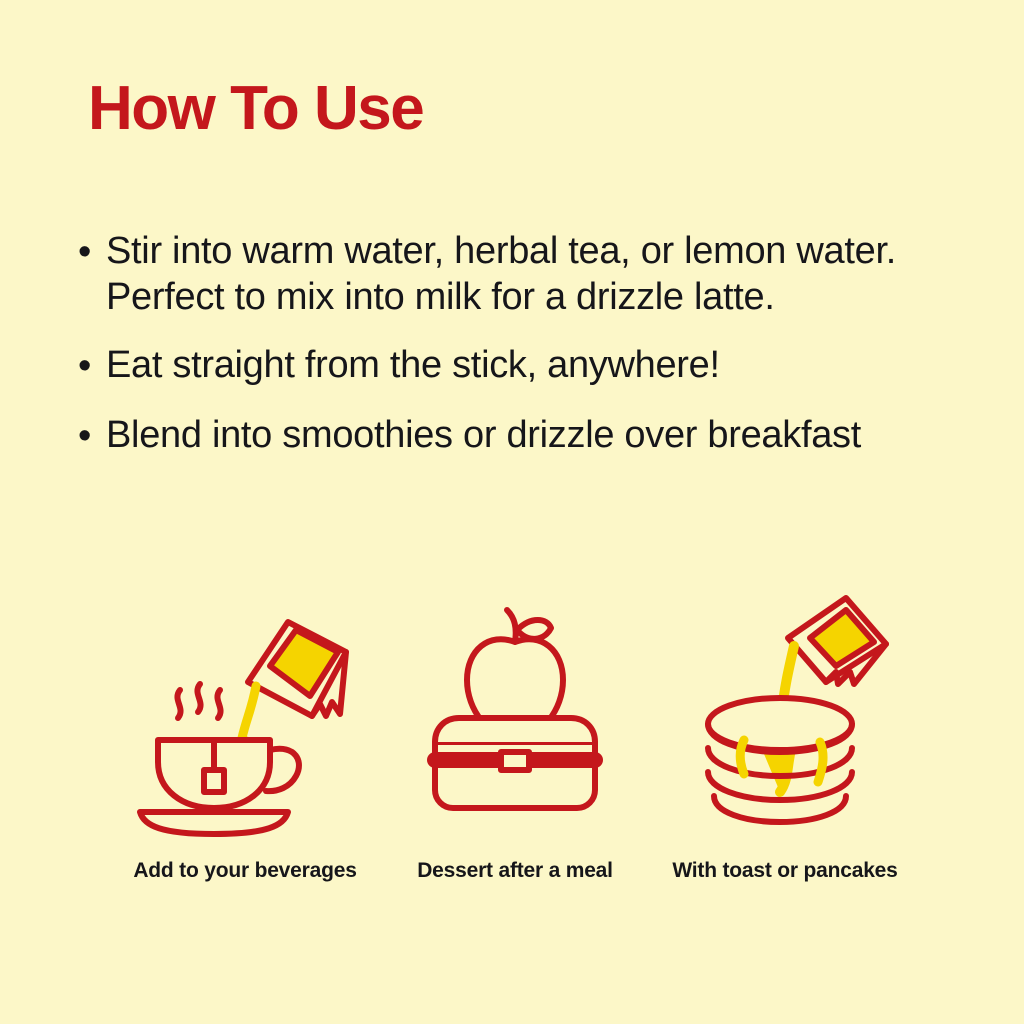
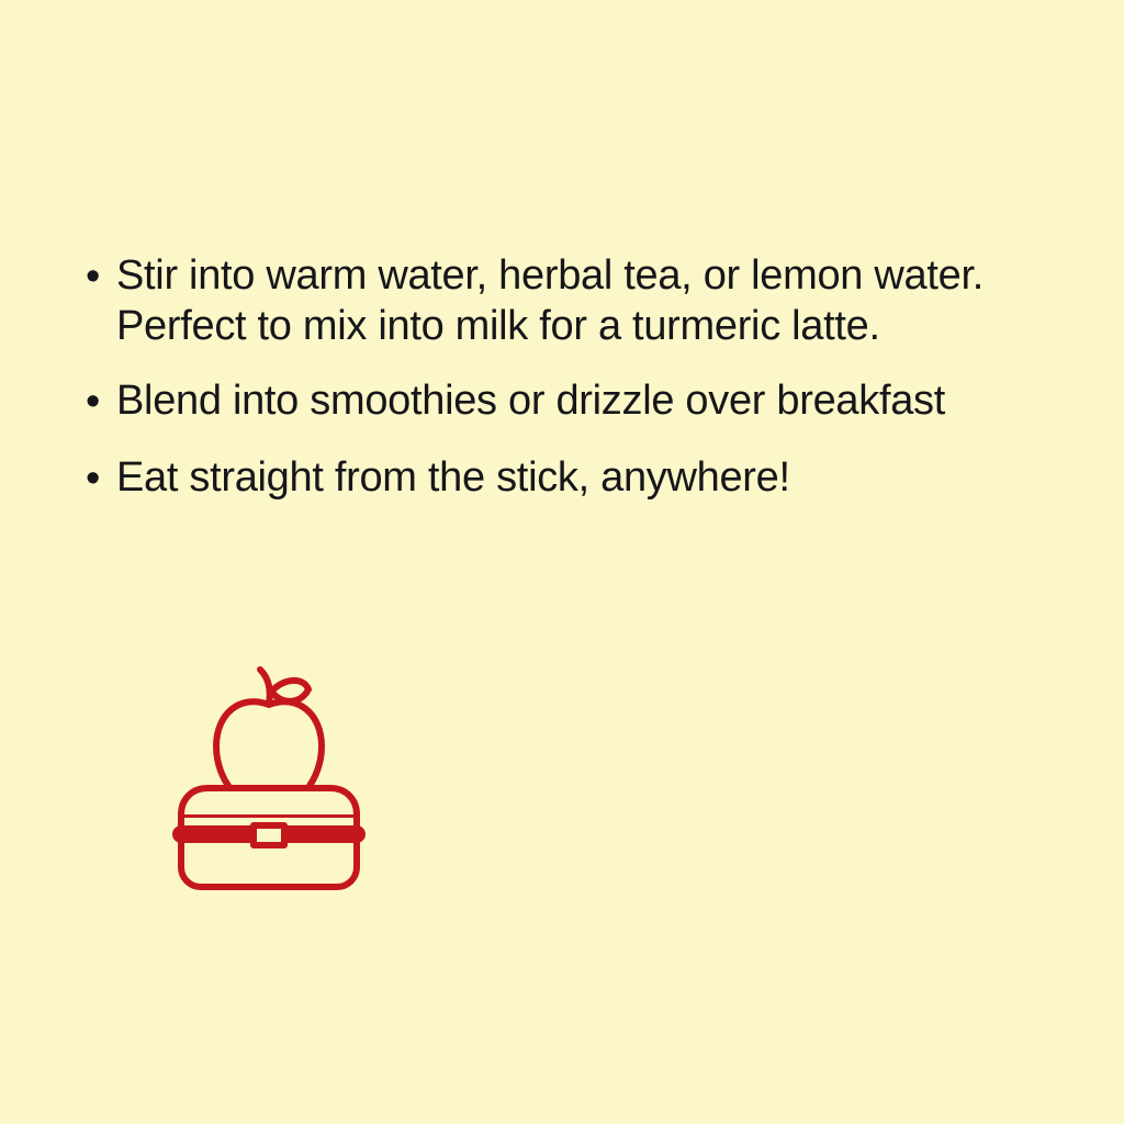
- How To Use
  •
- Stir into warm water, herbal tea, or lemon water. Perfect to mix into milk for a drizzle latte.
+ Stir into warm water, herbal tea, or lemon water. Perfect to mix into milk for a turmeric latte.
  •
- Eat straight from the stick, anywhere!
+ Blend into smoothies or drizzle over breakfast
  •
- Blend into smoothies or drizzle over breakfast
+ Eat straight from the stick, anywhere!
- Add to your beverages
- Dessert after a meal
- With toast or pancakes
